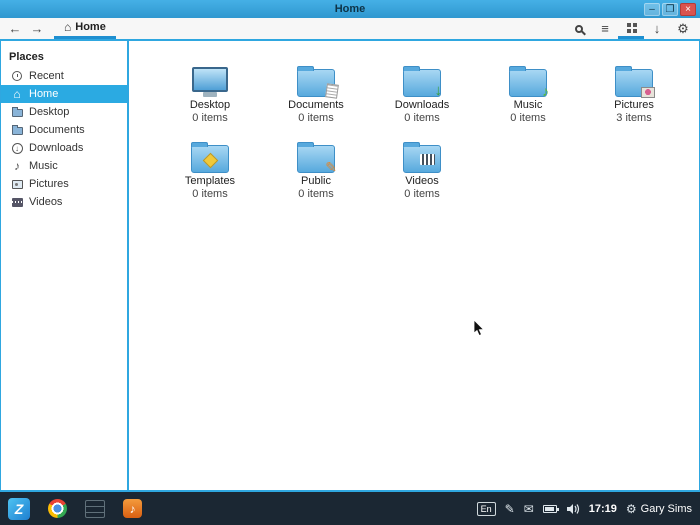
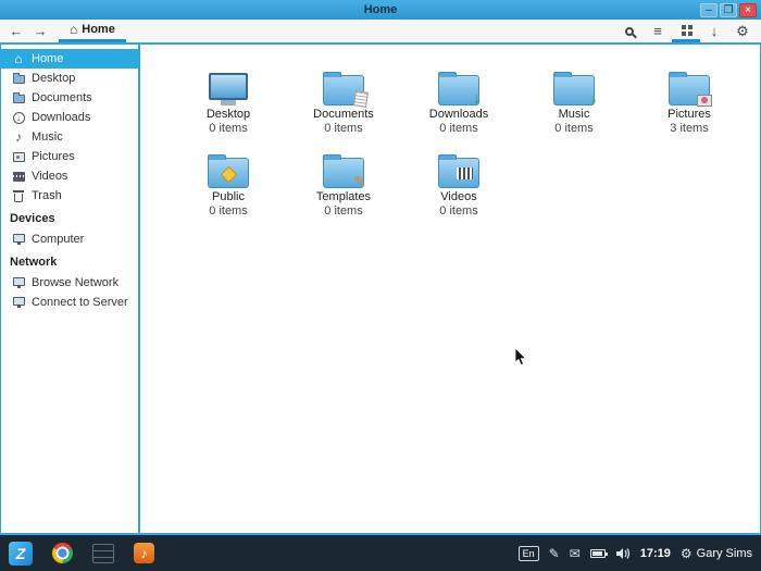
  Home
  –
  ❐
  ×
  ←
  →
  ⌂
  Home
  ≡
  ↓
  ⚙
- Places
- Recent
  ⌂
  Home
  Desktop
  Documents
  ↓
  Downloads
  ♪
  Music
  Pictures
  Videos
+ Trash
+ Devices
+ Computer
+ Network
+ Browse Network
+ Connect to Server
  Desktop
  0 items
  Documents
  0 items
  ↓
  Downloads
  0 items
  ♪
  Music
  0 items
  Pictures
  3 items
- Templates
+ Public
  0 items
  ✎
- Public
+ Templates
  0 items
  Videos
  0 items
  Z
  ♪
  En
  ✎
  ✉
  17:19
  ⚙
  Gary Sims
